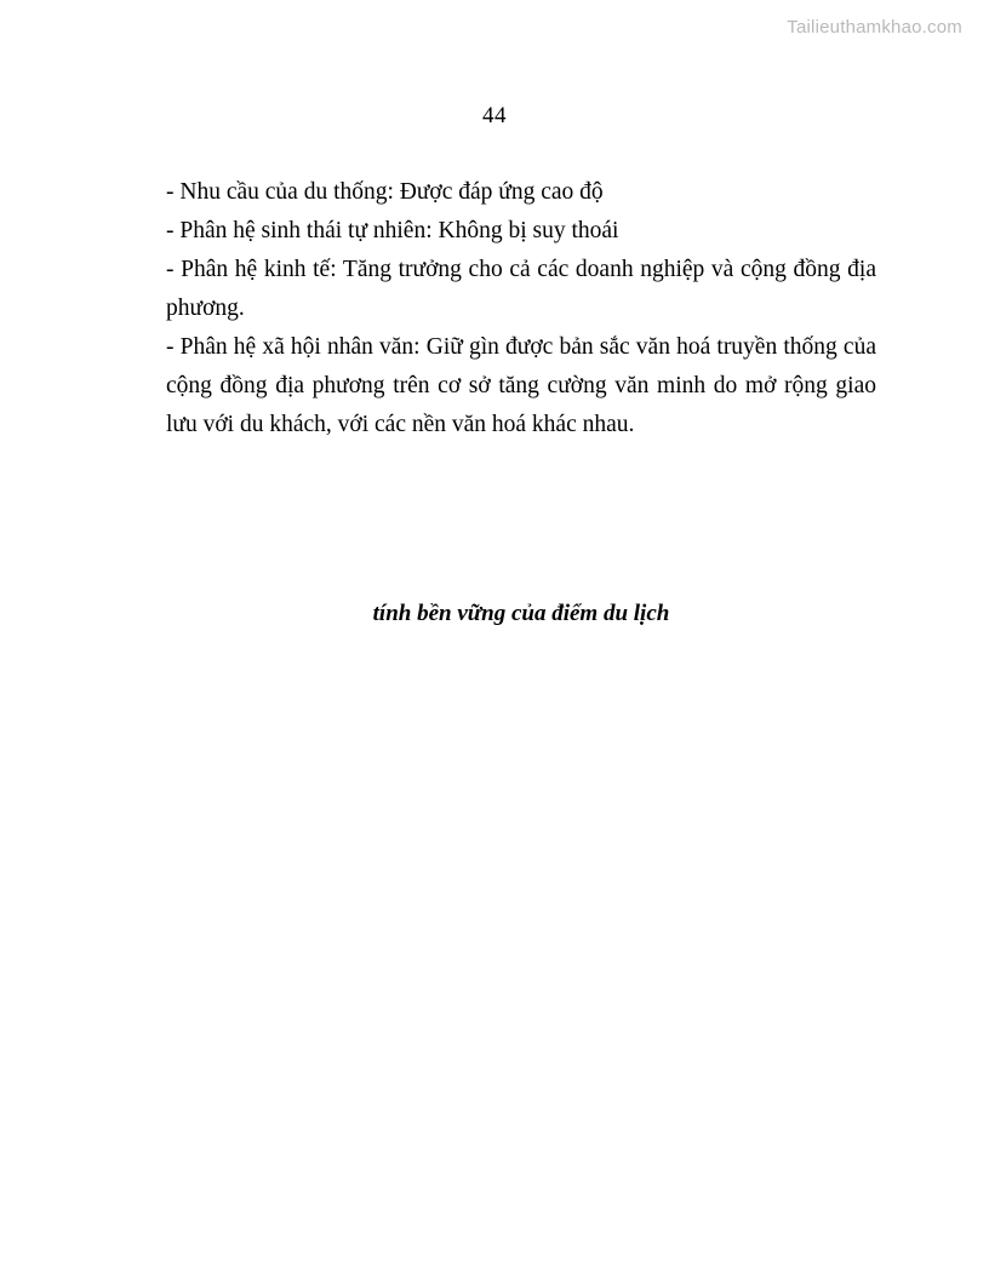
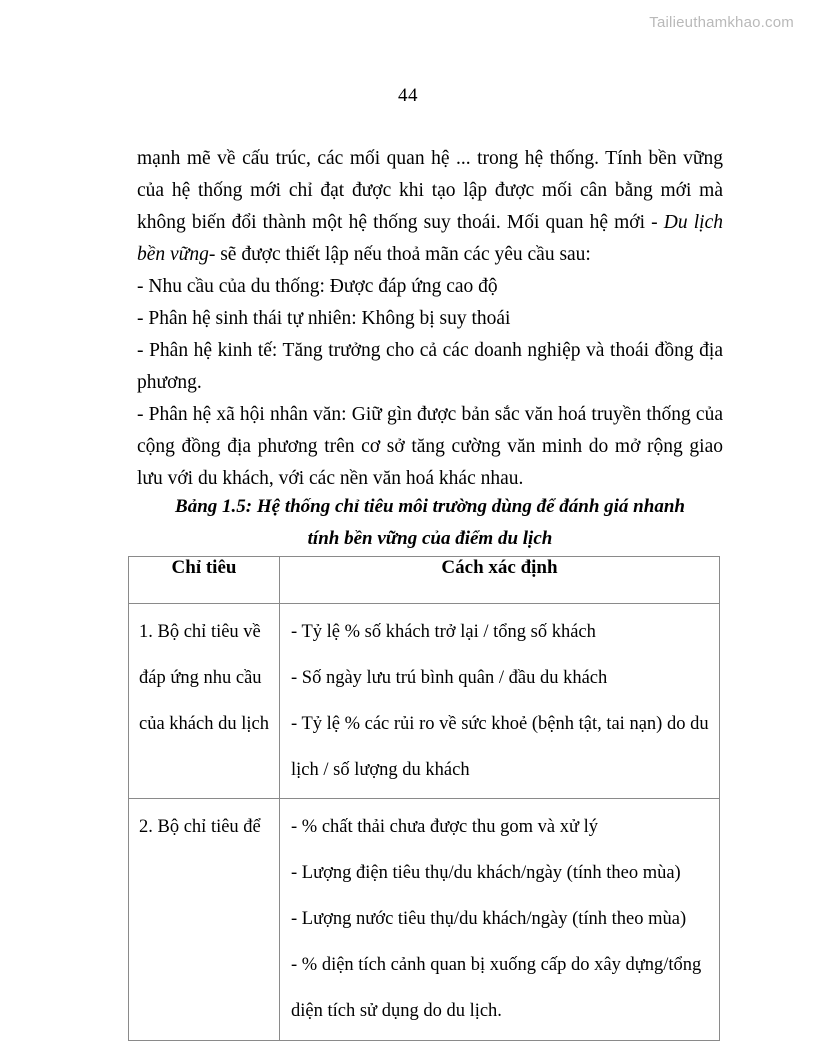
  Tailieuthamkhao.com
  44
+ mạnh mẽ về cấu trúc, các mối quan hệ ... trong hệ thống. Tính bền vững của hệ thống mới chỉ đạt được khi tạo lập được mối cân bằng mới mà không biến đổi thành một hệ thống suy thoái. Mối quan hệ mới - Du lịch bền vững- sẽ được thiết lập nếu thoả mãn các yêu cầu sau:
  - Nhu cầu của du thống: Được đáp ứng cao độ
  - Phân hệ sinh thái tự nhiên: Không bị suy thoái
- - Phân hệ kinh tế: Tăng trưởng cho cả các doanh nghiệp và cộng đồng địa phương.
+ - Phân hệ kinh tế: Tăng trưởng cho cả các doanh nghiệp và thoái đồng địa phương.
  - Phân hệ xã hội nhân văn: Giữ gìn được bản sắc văn hoá truyền thống của cộng đồng địa phương trên cơ sở tăng cường văn minh do mở rộng giao lưu với du khách, với các nền văn hoá khác nhau.
+ Bảng 1.5: Hệ thống chỉ tiêu môi trường dùng để đánh giá nhanh
  tính bền vững của điểm du lịch
+ Chỉ tiêu	Cách xác định
+ 1. Bộ chỉ tiêu về đáp ứng nhu cầu của khách du lịch	- Tỷ lệ % số khách trở lại / tổng số khách - Số ngày lưu trú bình quân / đầu du khách - Tỷ lệ % các rủi ro về sức khoẻ (bệnh tật, tai nạn) do du lịch / số lượng du khách
+ 2. Bộ chỉ tiêu để	- % chất thải chưa được thu gom và xử lý - Lượng điện tiêu thụ/du khách/ngày (tính theo mùa) - Lượng nước tiêu thụ/du khách/ngày (tính theo mùa) - % diện tích cảnh quan bị xuống cấp do xây dựng/tổng diện tích sử dụng do du lịch.
